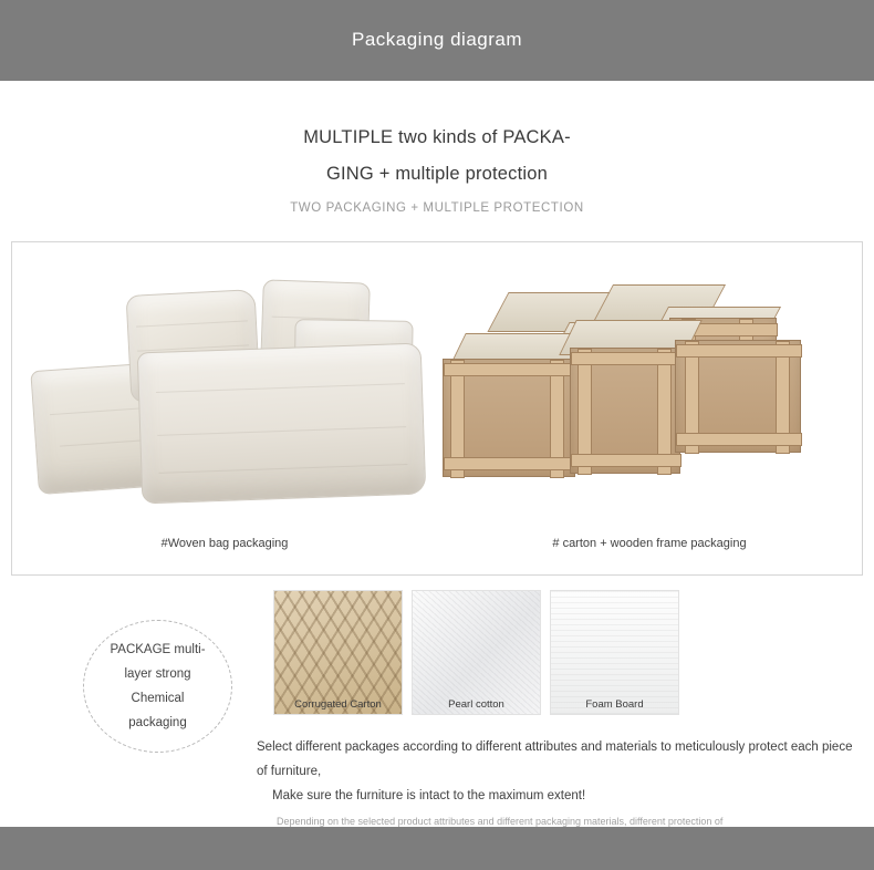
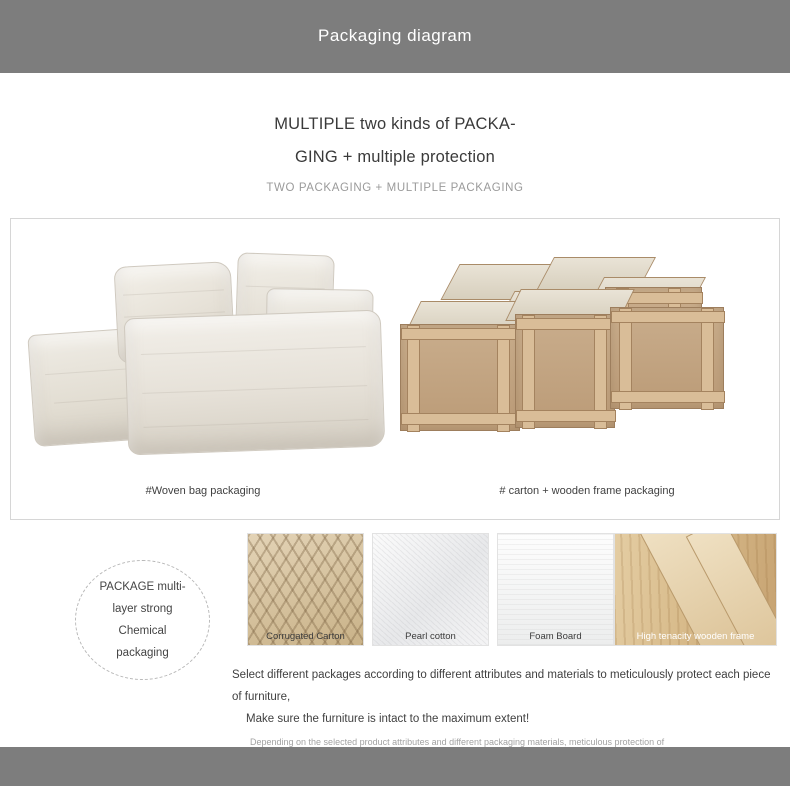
  Packaging diagram
  MULTIPLE two kinds of PACKA-
  GING + multiple protection
- TWO PACKAGING + MULTIPLE PROTECTION
+ TWO PACKAGING + MULTIPLE PACKAGING
  #Woven bag packaging
  # carton + wooden frame packaging
  PACKAGE multi-
  layer strong
  Chemical
  packaging
  Corrugated Carton
  Pearl cotton
  Foam Board
+ High tenacity wooden frame
  Select different packages according to different attributes and materials to meticulously protect each piece of furniture,
  Make sure the furniture is intact to the maximum extent!
- Depending on the selected product attributes and different packaging materials, different protection of
+ Depending on the selected product attributes and different packaging materials, meticulous protection of
